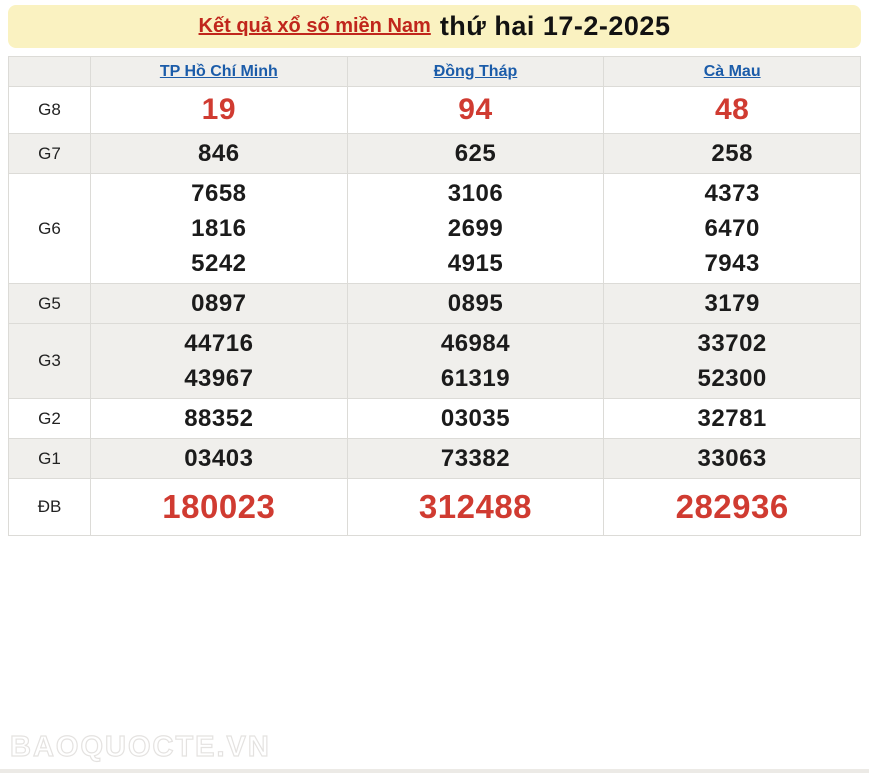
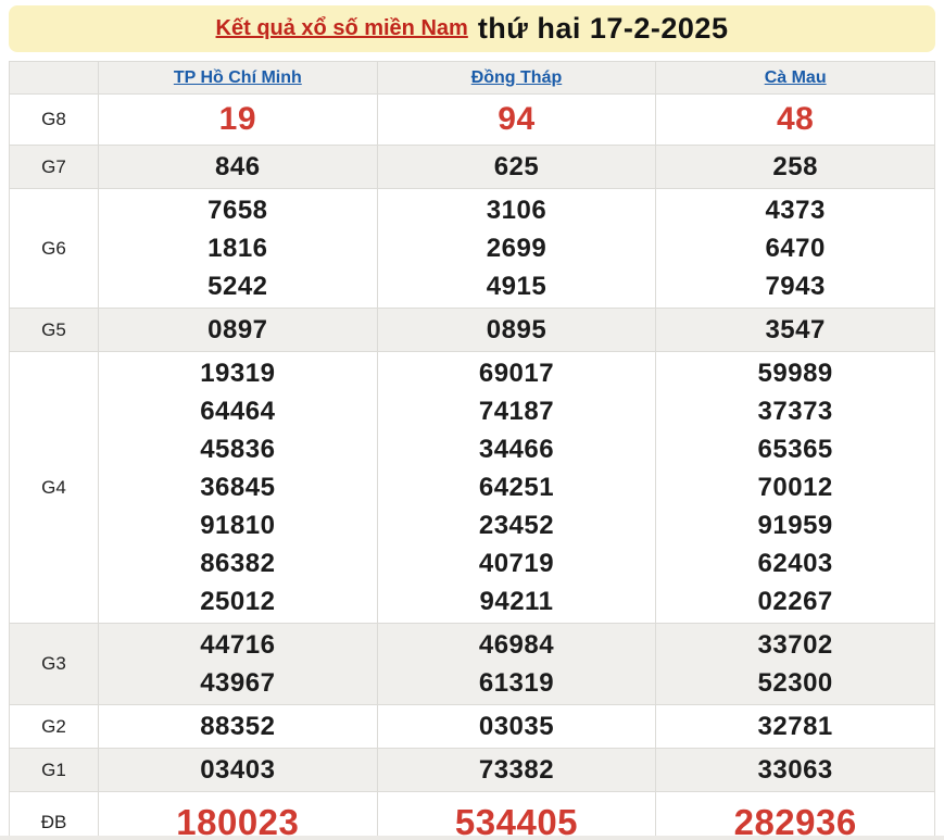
  Kết quả xổ số miền Nam
  thứ hai 17-2-2025
  	TP Hồ Chí Minh	Đồng Tháp	Cà Mau
  G8	19	94	48
  G7	846	625	258
  G6	765818165242	310626994915	437364707943
- G5	0897	0895	3179
+ G5	0897	0895	3547
+ G4	19319644644583636845918108638225012	69017741873446664251234524071994211	59989373736536570012919596240302267
  G3	4471643967	4698461319	3370252300
  G2	88352	03035	32781
  G1	03403	73382	33063
- ĐB	180023	312488	282936
+ ĐB	180023	534405	282936
- BAOQUOCTE.VN
